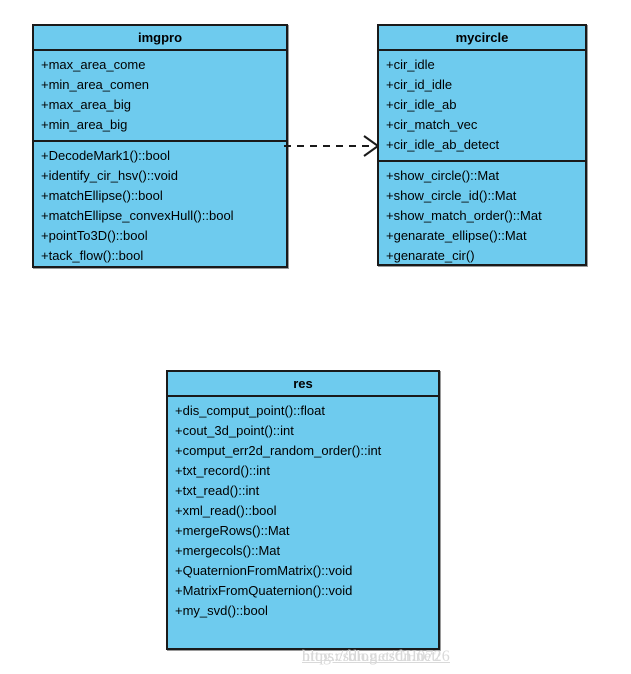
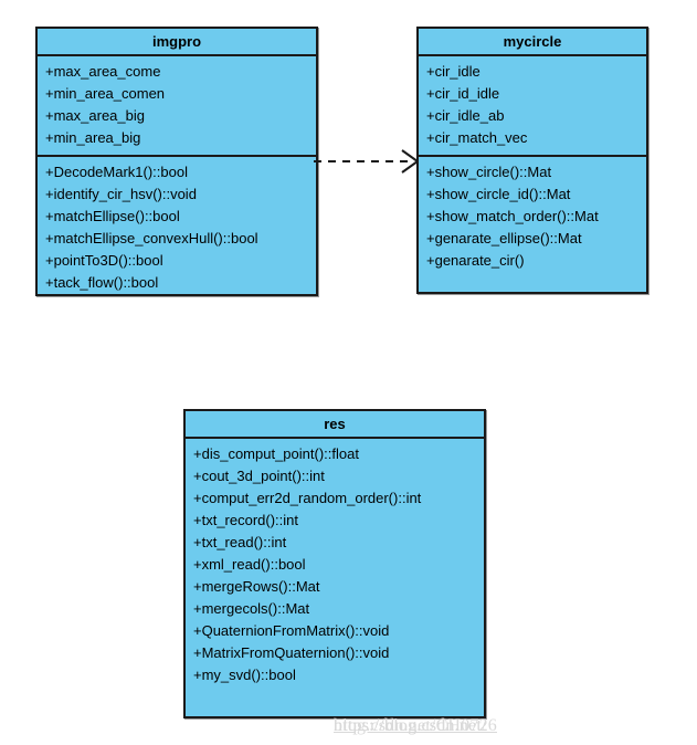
  imgpro
  +max_area_come
  +min_area_comen
  +max_area_big
  +min_area_big
  +DecodeMark1()::bool
  +identify_cir_hsv()::void
  +matchEllipse()::bool
  +matchEllipse_convexHull()::bool
  +pointTo3D()::bool
  +tack_flow()::bool
  mycircle
  +cir_idle
  +cir_id_idle
  +cir_idle_ab
  +cir_match_vec
- +cir_idle_ab_detect
  +show_circle()::Mat
  +show_circle_id()::Mat
  +show_match_order()::Mat
  +genarate_ellipse()::Mat
  +genarate_cir()
  res
  +dis_comput_point()::float
  +cout_3d_point()::int
  +comput_err2d_random_order()::int
  +txt_record()::int
  +txt_read()::int
  +xml_read()::bool
  +mergeRows()::Mat
  +mergecols()::Mat
  +QuaternionFromMatrix()::void
  +MatrixFromQuaternion()::void
  +my_svd()::bool
  https://blog.csdn.net/
  blog.csdn.net/CH0726
